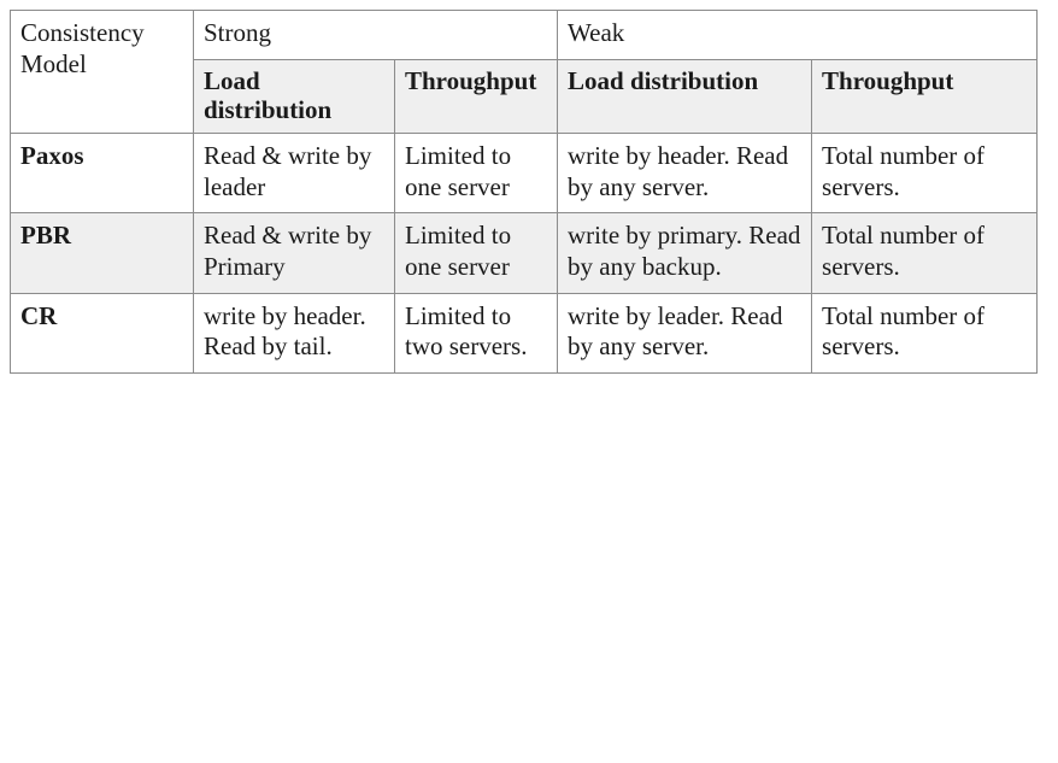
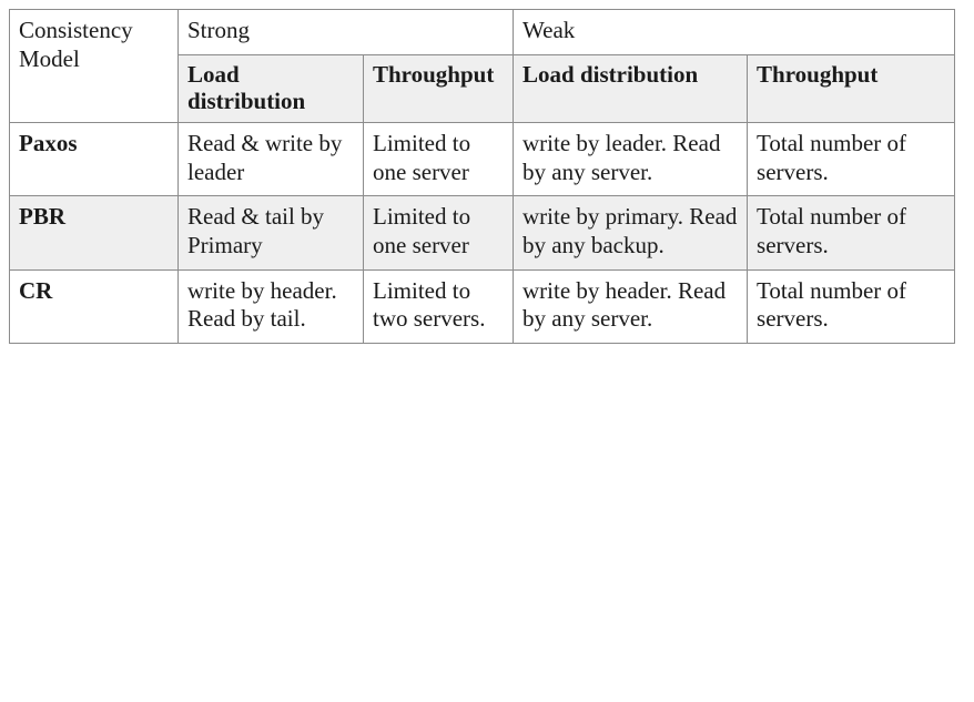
  Consistency Model	Strong	Weak
  Load distribution	Throughput	Load distribution	Throughput
- Paxos	Read & write by leader	Limited to one server	write by header. Read by any server.	Total number of servers.
+ Paxos	Read & write by leader	Limited to one server	write by leader. Read by any server.	Total number of servers.
- PBR	Read & write by Primary	Limited to one server	write by primary. Read by any backup.	Total number of servers.
+ PBR	Read & tail by Primary	Limited to one server	write by primary. Read by any backup.	Total number of servers.
- CR	write by header. Read by tail.	Limited to two servers.	write by leader. Read by any server.	Total number of servers.
+ CR	write by header. Read by tail.	Limited to two servers.	write by header. Read by any server.	Total number of servers.
